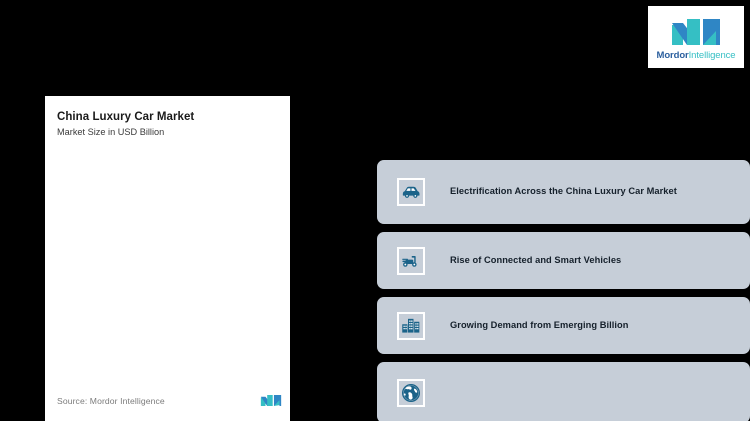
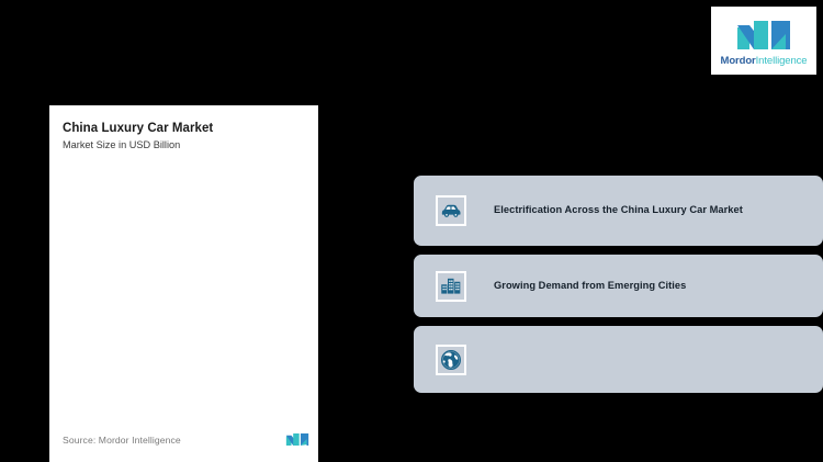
  MordorIntelligence
  China Luxury Car Market
  Market Size in USD Billion
  Source: Mordor Intelligence
  Electrification Across the China Luxury Car Market
- Rise of Connected and Smart Vehicles
- Growing Demand from Emerging Billion
+ Growing Demand from Emerging Cities
